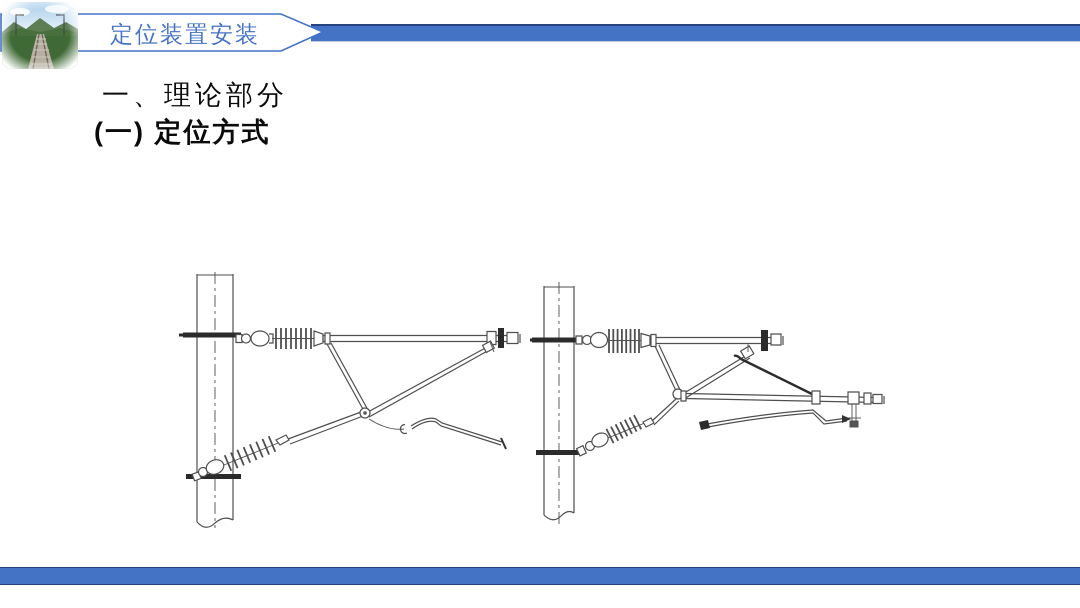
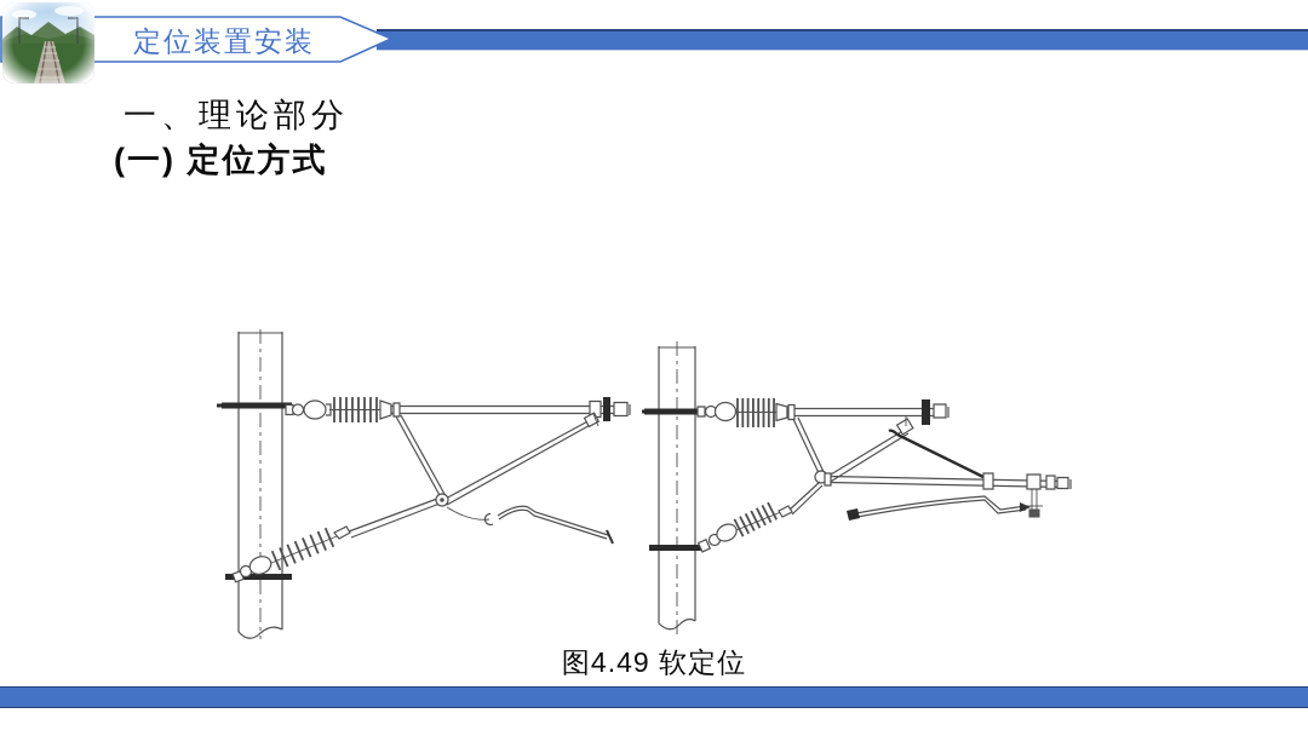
  定位装置安装
  一、理论部分
  (一) 定位方式
+ 图4.49 软定位
